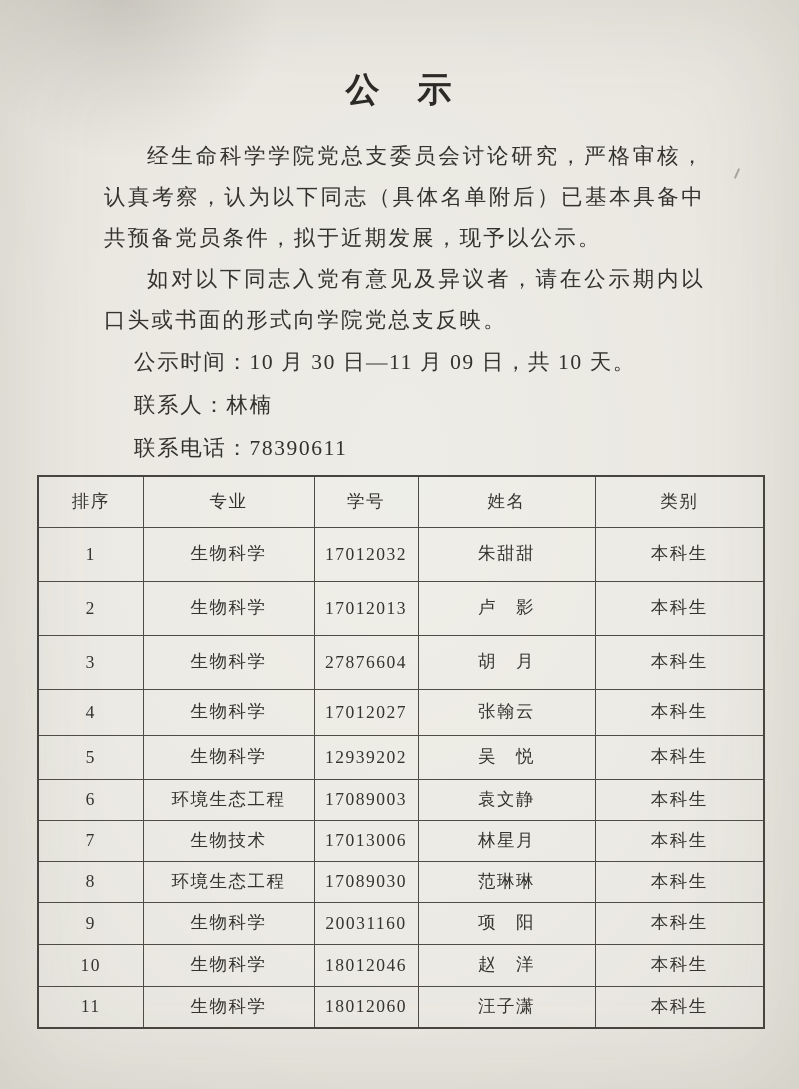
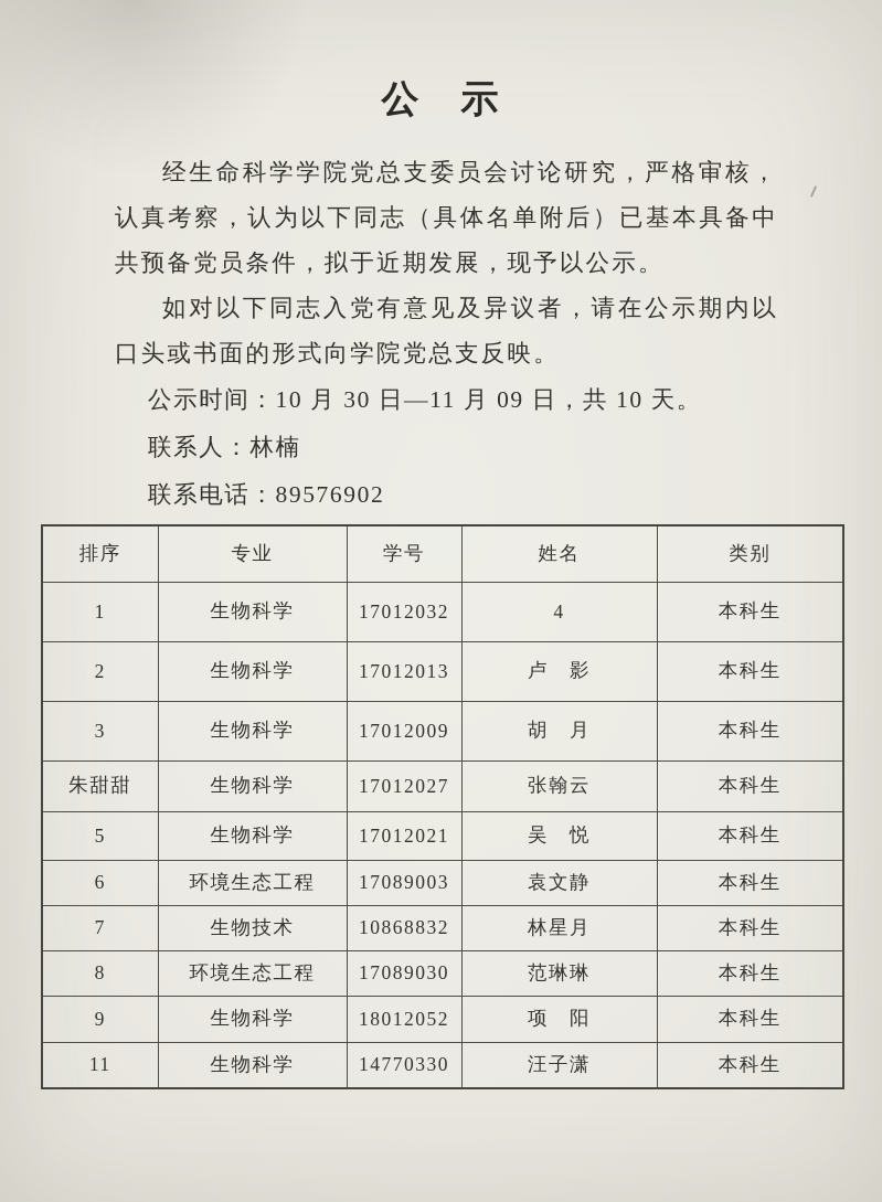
  公 示
  经生命科学学院党总支委员会讨论研究，严格审核，认真考察，认为以下同志（具体名单附后）已基本具备中共预备党员条件，拟于近期发展，现予以公示。
  如对以下同志入党有意见及异议者，请在公示期内以口头或书面的形式向学院党总支反映。
  公示时间：10 月 30 日—11 月 09 日，共 10 天。
  联系人：林楠
- 联系电话：78390611
+ 联系电话：89576902
  排序	专业	学号	姓名	类别
- 1	生物科学	17012032	朱甜甜	本科生
+ 1	生物科学	17012032	4	本科生
  2	生物科学	17012013	卢 影	本科生
- 3	生物科学	27876604	胡 月	本科生
+ 3	生物科学	17012009	胡 月	本科生
- 4	生物科学	17012027	张翰云	本科生
+ 朱甜甜	生物科学	17012027	张翰云	本科生
- 5	生物科学	12939202	吴 悦	本科生
+ 5	生物科学	17012021	吴 悦	本科生
  6	环境生态工程	17089003	袁文静	本科生
- 7	生物技术	17013006	林星月	本科生
+ 7	生物技术	10868832	林星月	本科生
  8	环境生态工程	17089030	范琳琳	本科生
- 9	生物科学	20031160	项 阳	本科生
+ 9	生物科学	18012052	项 阳	本科生
- 10	生物科学	18012046	赵 洋	本科生
- 11	生物科学	18012060	汪子潇	本科生
+ 11	生物科学	14770330	汪子潇	本科生
